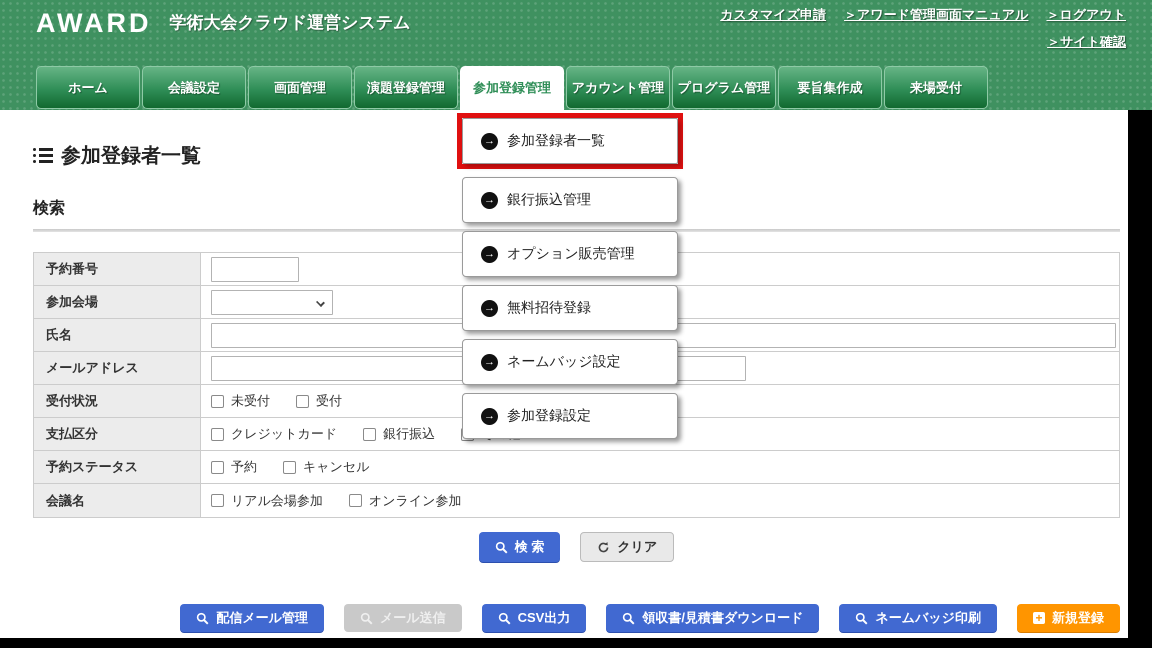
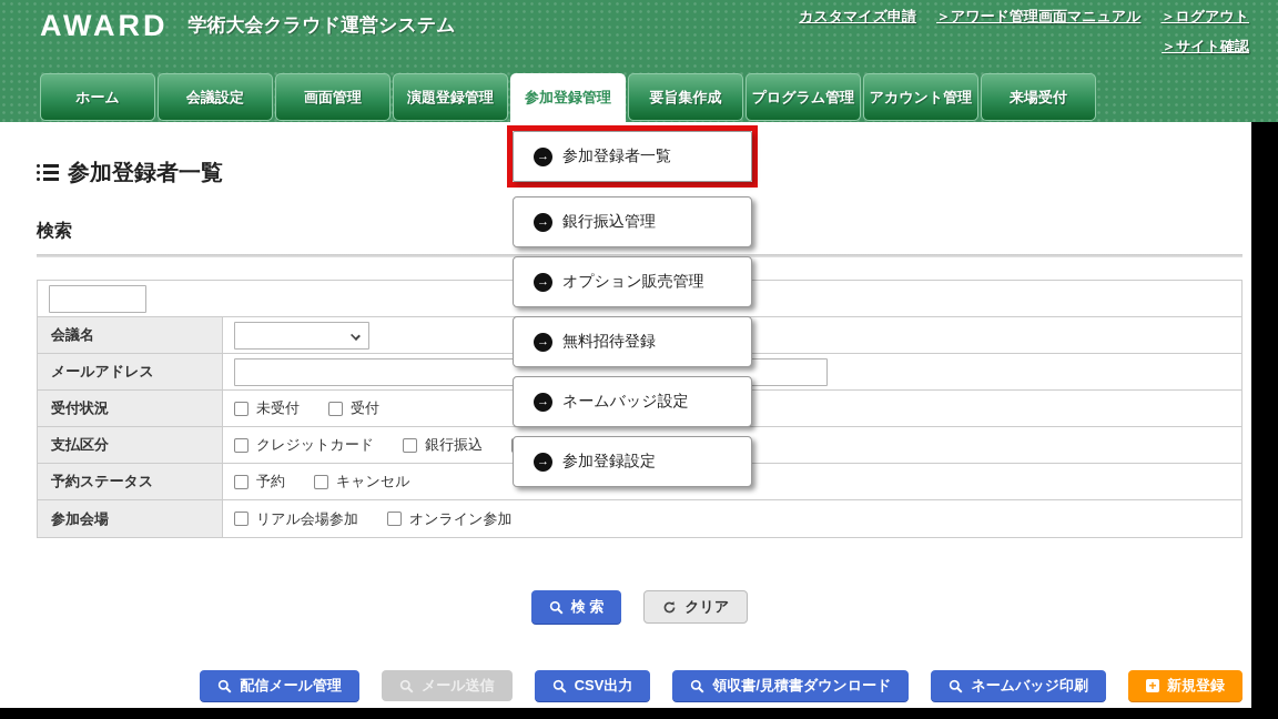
  AWARD
  学術大会クラウド運営システム
  カスタマイズ申請
  ＞アワード管理画面マニュアル
  ＞ログアウト
  ＞サイト確認
  ホーム
  会議設定
  画面管理
  演題登録管理
  参加登録管理
- アカウント管理
+ 要旨集作成
  プログラム管理
- 要旨集作成
+ アカウント管理
  来場受付
  参加登録者一覧
  検索
- 予約番号
- 参加会場
+ 会議名
- 氏名
  メールアドレス
  受付状況
  未受付
  受付
  支払区分
  クレジットカード
  銀行振込
  予約ステータス
  予約
  キャンセル
- 会議名
+ 参加会場
  リアル会場参加
  オンライン参加
  検 索
  クリア
  配信メール管理
  メール送信
  CSV出力
  領収書/見積書ダウンロード
  ネームバッジ印刷
  +
  新規登録
  →
  参加登録者一覧
  →
  銀行振込管理
  →
  オプション販売管理
  →
  無料招待登録
  →
  ネームバッジ設定
  →
  参加登録設定
